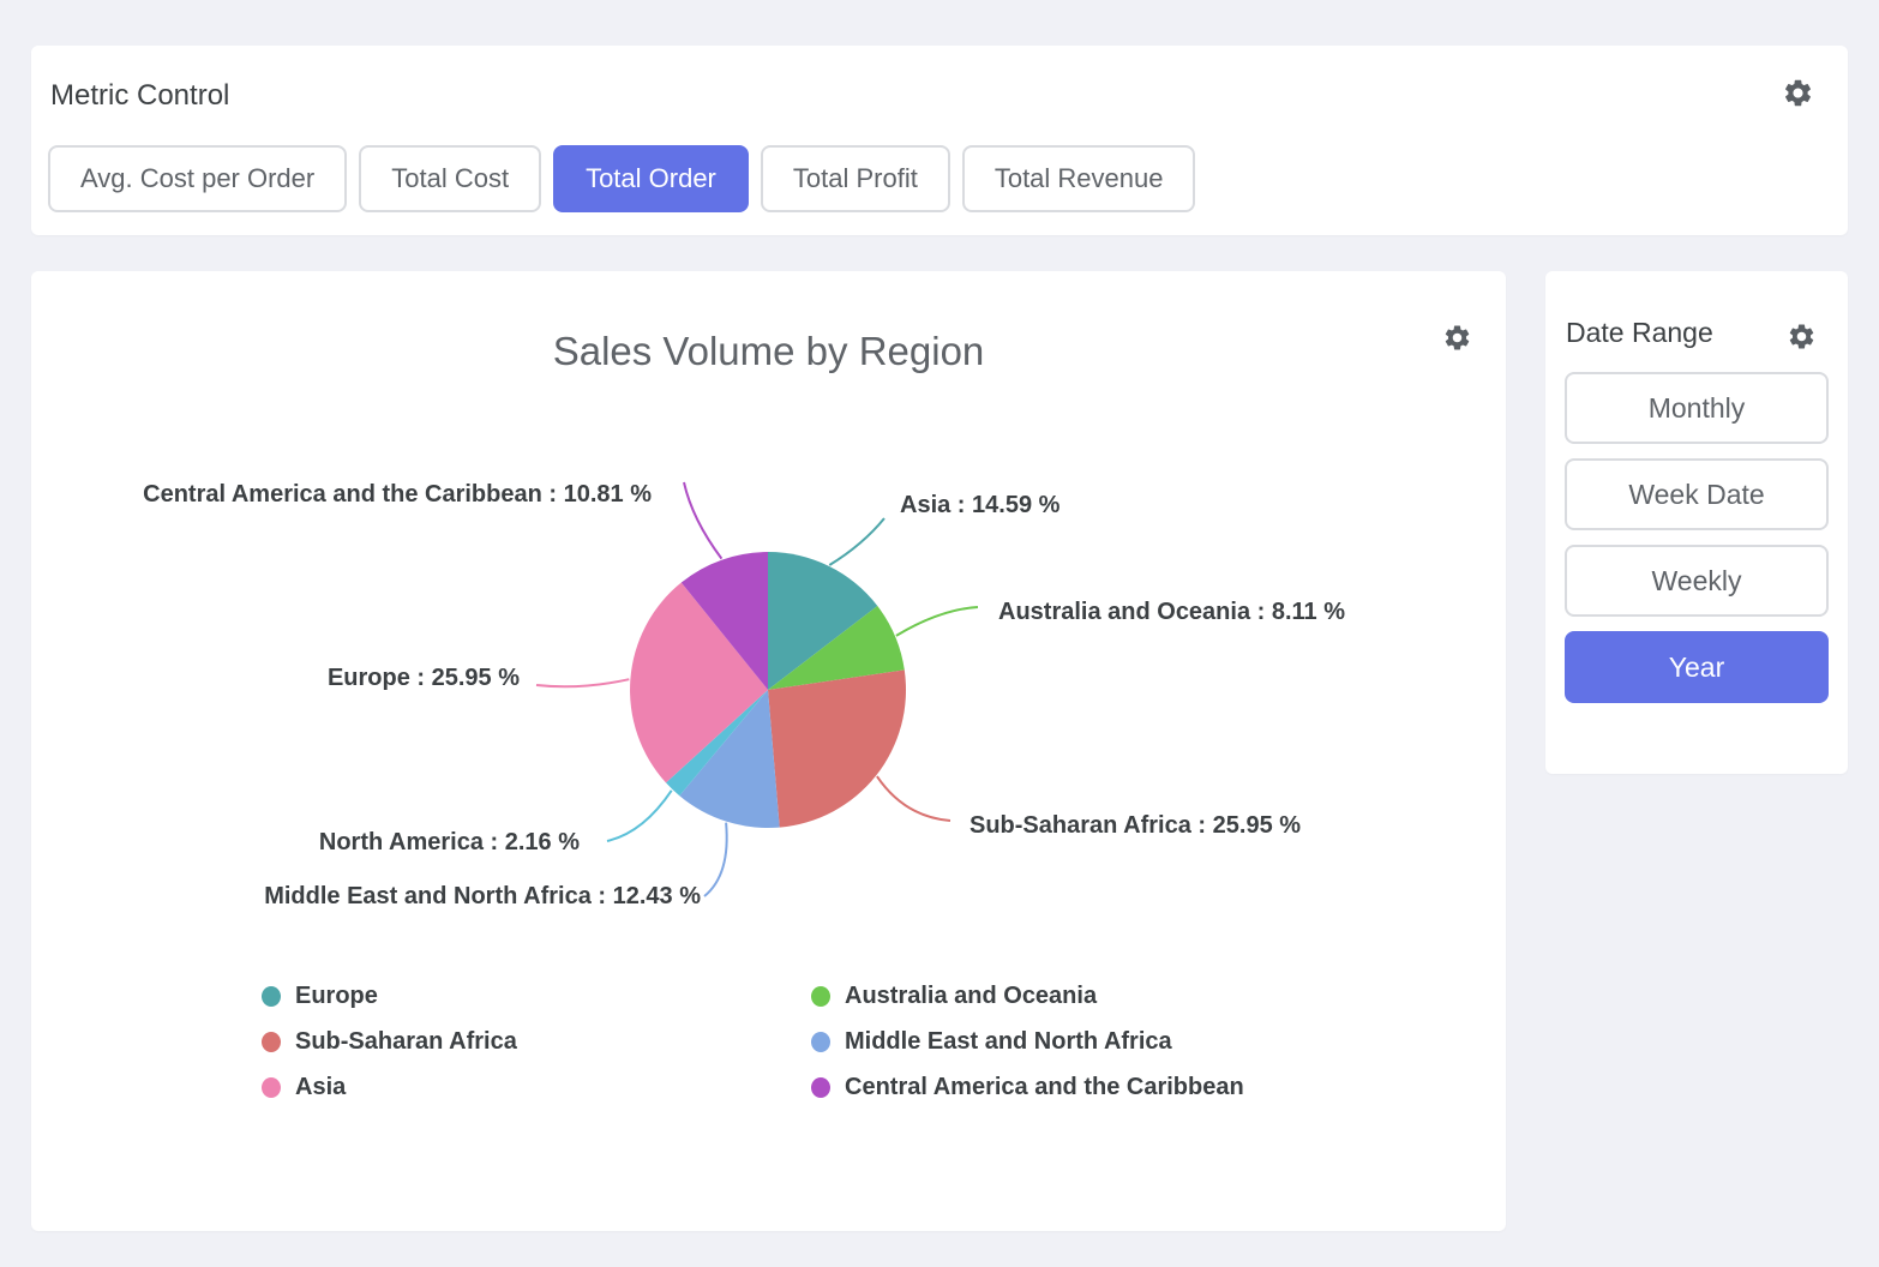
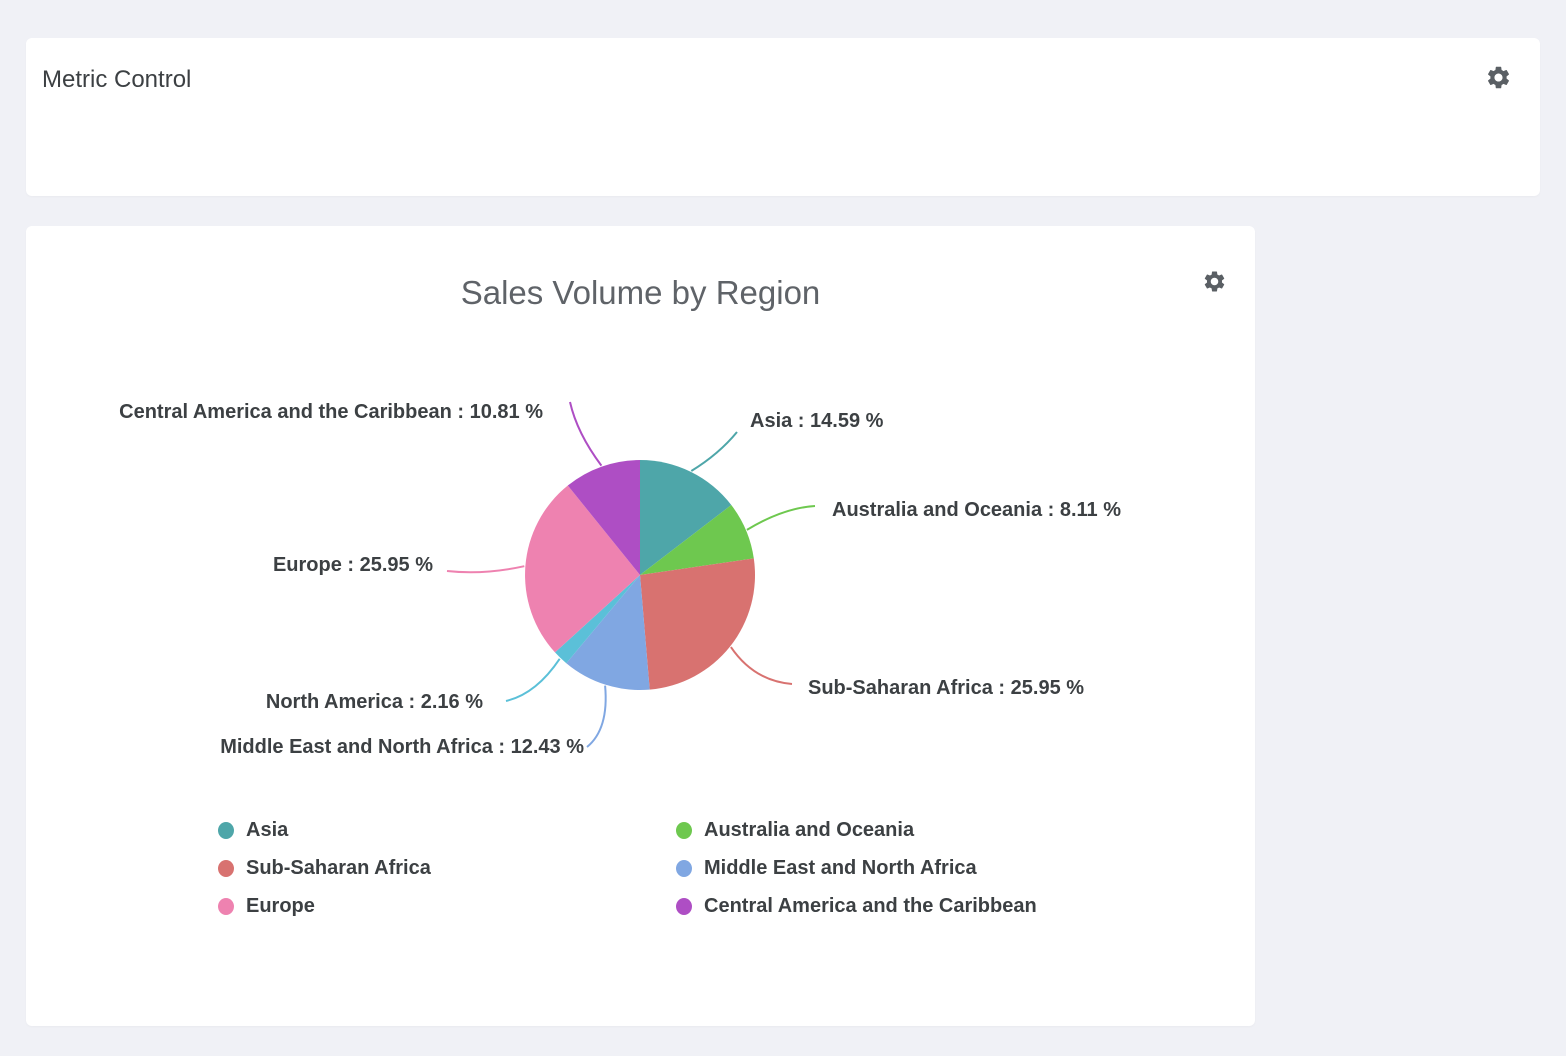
  Metric Control
- Avg. Cost per Order
- Total Cost
- Total Order
- Total Profit
- Total Revenue
  Sales Volume by Region
  Asia : 14.59 %
  Australia and Oceania : 8.11 %
  Sub-Saharan Africa : 25.95 %
  Middle East and North Africa : 12.43 %
  North America : 2.16 %
  Europe : 25.95 %
  Central America and the Caribbean : 10.81 %
- Europe
+ Asia
  Australia and Oceania
  Sub-Saharan Africa
  Middle East and North Africa
- Asia
+ Europe
  Central America and the Caribbean
- Date Range
- Monthly
- Week Date
- Weekly
- Year
